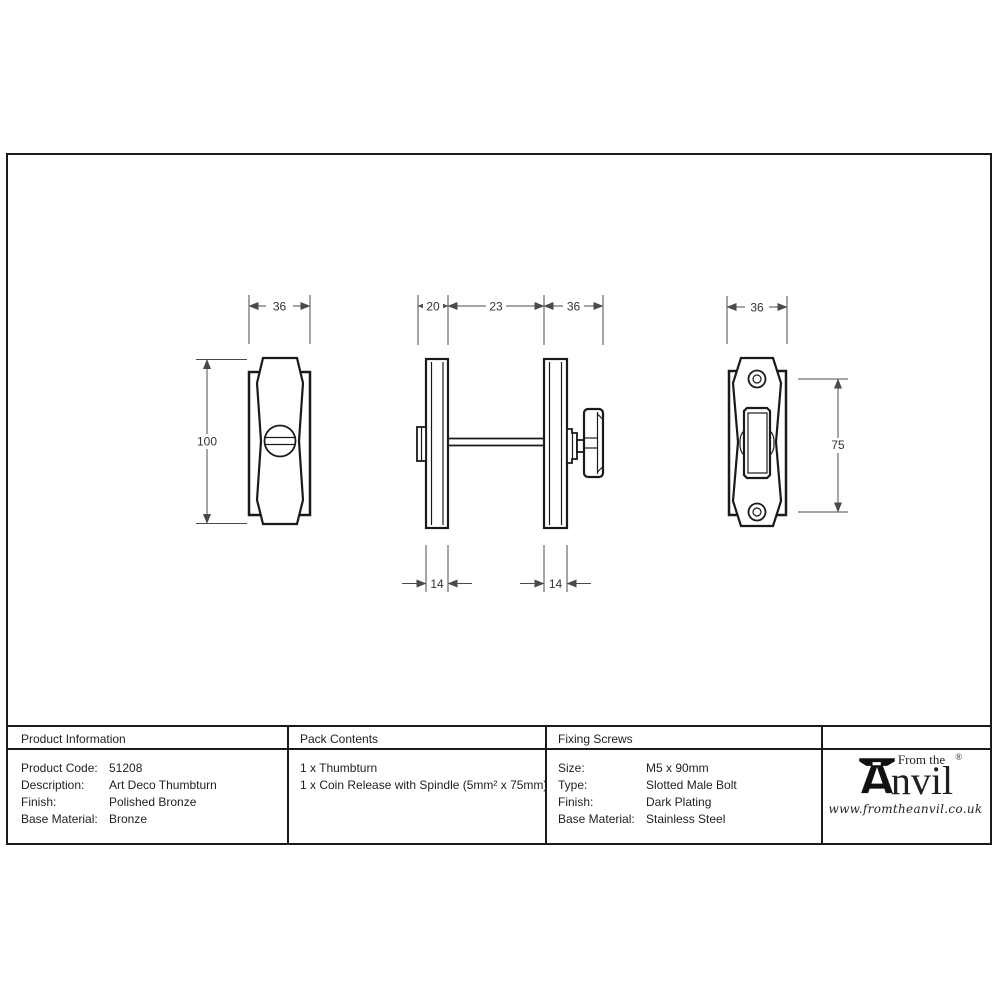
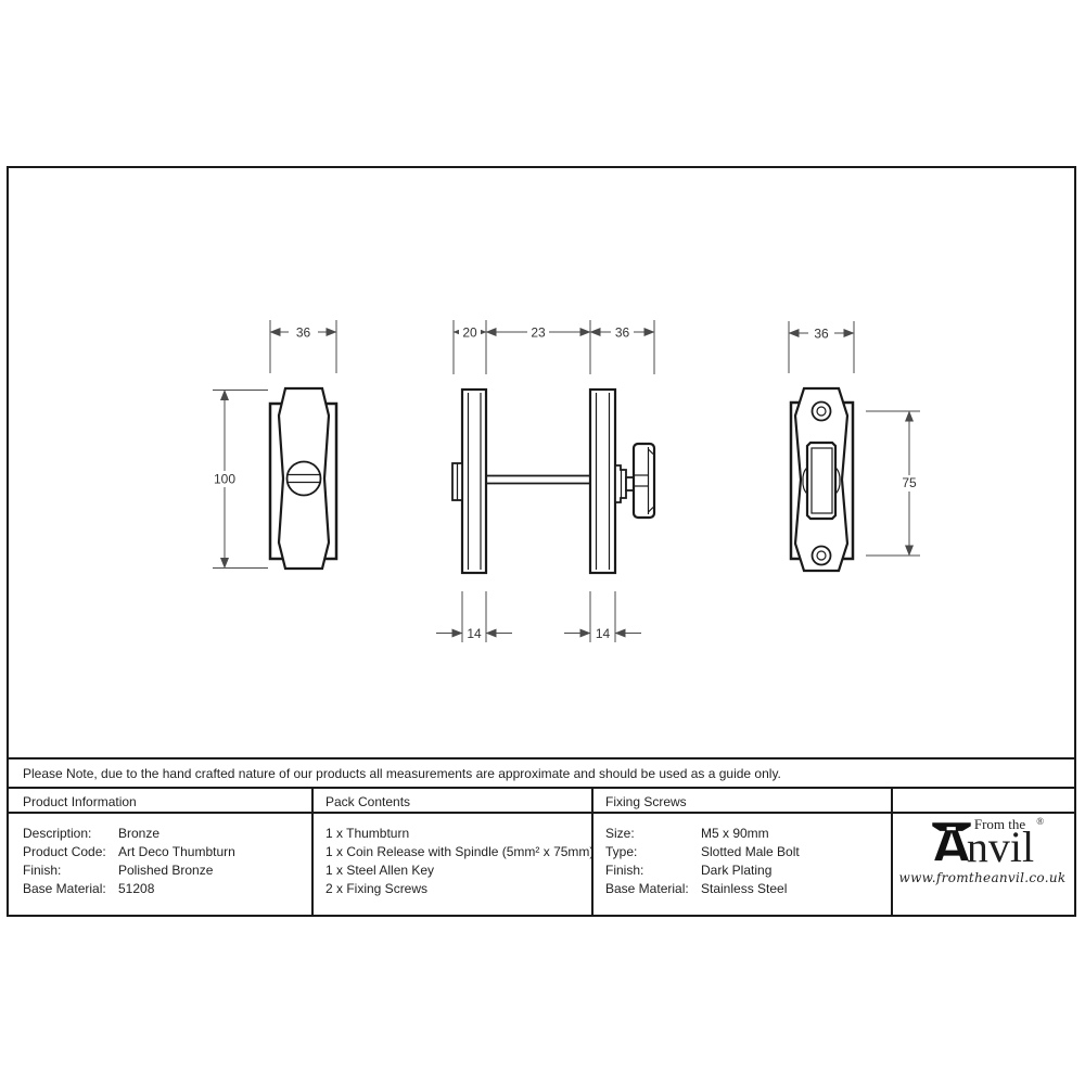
  36
  100
  20
  23
  36
  14
  14
  36
  75
+ Please Note, due to the hand crafted nature of our products all measurements are approximate and should be used as a guide only.
  Product Information
  Pack Contents
  Fixing Screws
- Product Code:
+ Description:
- 51208
+ Bronze
- Description:
+ Product Code:
  Art Deco Thumbturn
  Finish:
  Polished Bronze
  Base Material:
- Bronze
+ 51208
  1 x Thumbturn
  1 x Coin Release with Spindle (5mm² x 75mm
+ 1 x Steel Allen Key
+ 2 x Fixing Screws
  Size:
  M5 x 90mm
  Type:
  Slotted Male Bolt
  Finish:
  Dark Plating
  Base Material:
  Stainless Steel
  From the
  nvil
  ®
  www.fromtheanvil.co.uk
